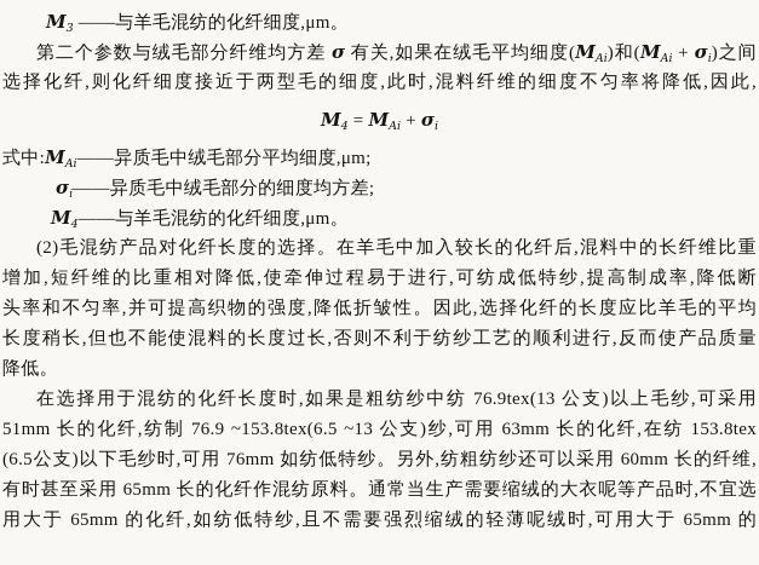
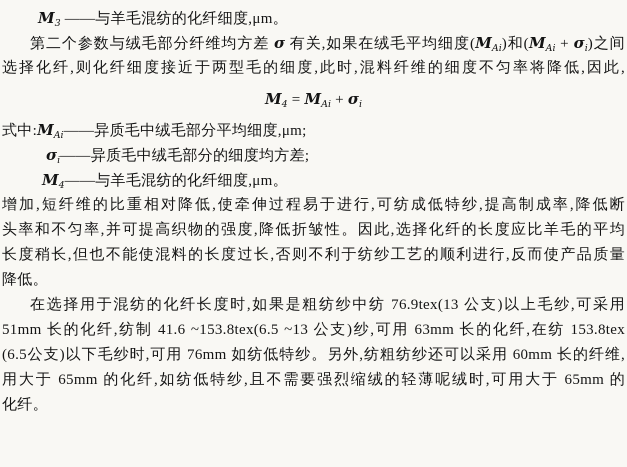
  M3 ——与羊毛混纺的化纤细度,μm。
  第二个参数与绒毛部分纤维均方差 σ 有关,如果在绒毛平均细度(MAi)和(MAi + σi)之间
  选择化纤,则化纤细度接近于两型毛的细度,此时,混料纤维的细度不匀率将降低,因此,
  M4 = MAi + σi
  式中:MAi——异质毛中绒毛部分平均细度,μm;
  σi——异质毛中绒毛部分的细度均方差;
  M4——与羊毛混纺的化纤细度,μm。
- (2)毛混纺产品对化纤长度的选择。在羊毛中加入较长的化纤后,混料中的长纤维比重
  增加,短纤维的比重相对降低,使牵伸过程易于进行,可纺成低特纱,提高制成率,降低断
  头率和不匀率,并可提高织物的强度,降低折皱性。因此,选择化纤的长度应比羊毛的平均
  长度稍长,但也不能使混料的长度过长,否则不利于纺纱工艺的顺利进行,反而使产品质量
  降低。
  在选择用于混纺的化纤长度时,如果是粗纺纱中纺 76.9tex(13 公支)以上毛纱,可采用
- 51mm 长的化纤,纺制 76.9 ~153.8tex(6.5 ~13 公支)纱,可用 63mm 长的化纤,在纺 153.8tex
+ 51mm 长的化纤,纺制 41.6 ~153.8tex(6.5 ~13 公支)纱,可用 63mm 长的化纤,在纺 153.8tex
  (6.5公支)以下毛纱时,可用 76mm 如纺低特纱。另外,纺粗纺纱还可以采用 60mm 长的纤维,
- 有时甚至采用 65mm 长的化纤作混纺原料。通常当生产需要缩绒的大衣呢等产品时,不宜选
  用大于 65mm 的化纤,如纺低特纱,且不需要强烈缩绒的轻薄呢绒时,可用大于 65mm 的
+ 化纤。
